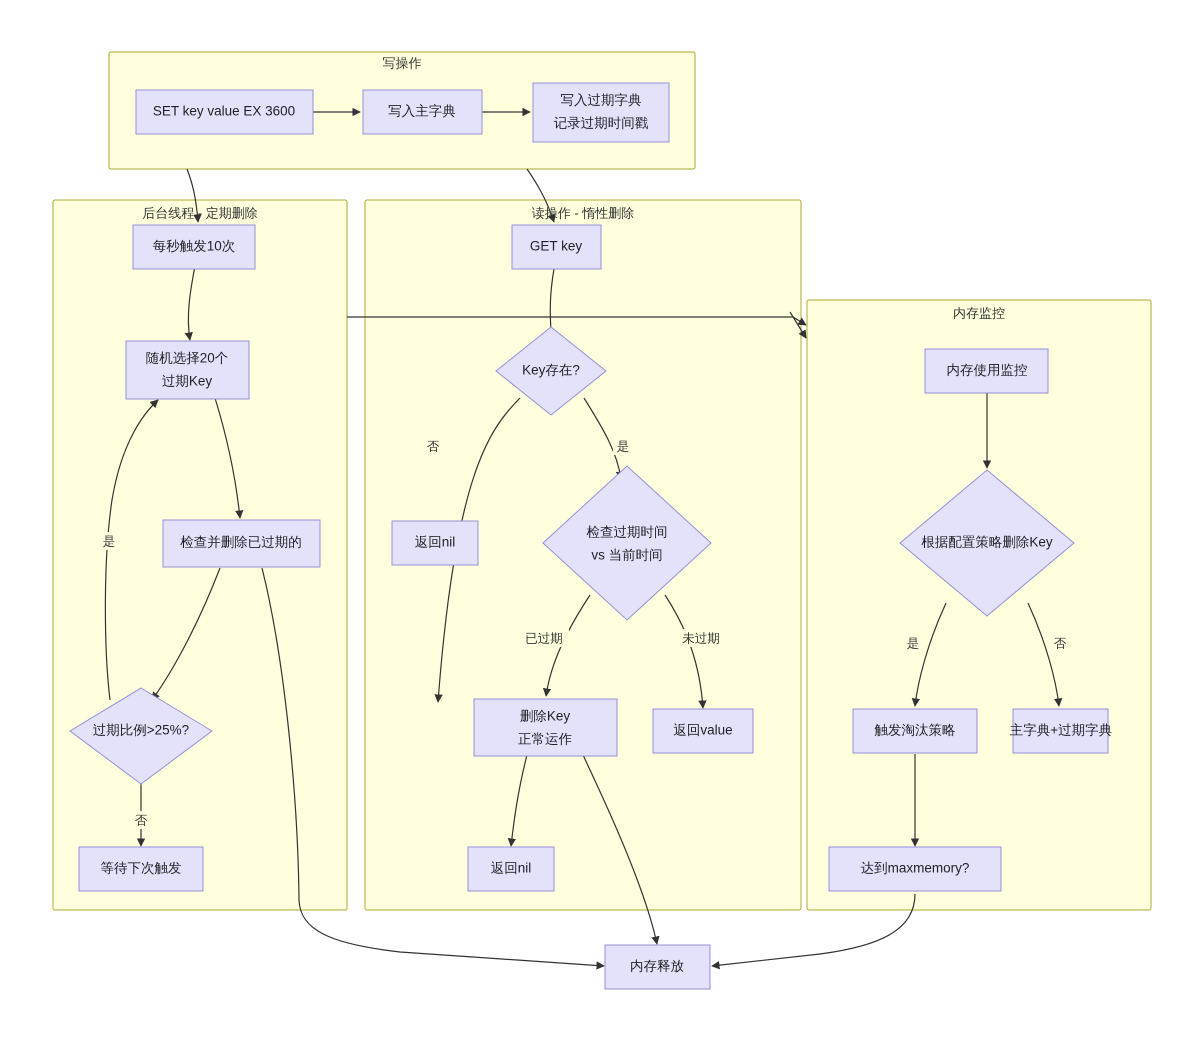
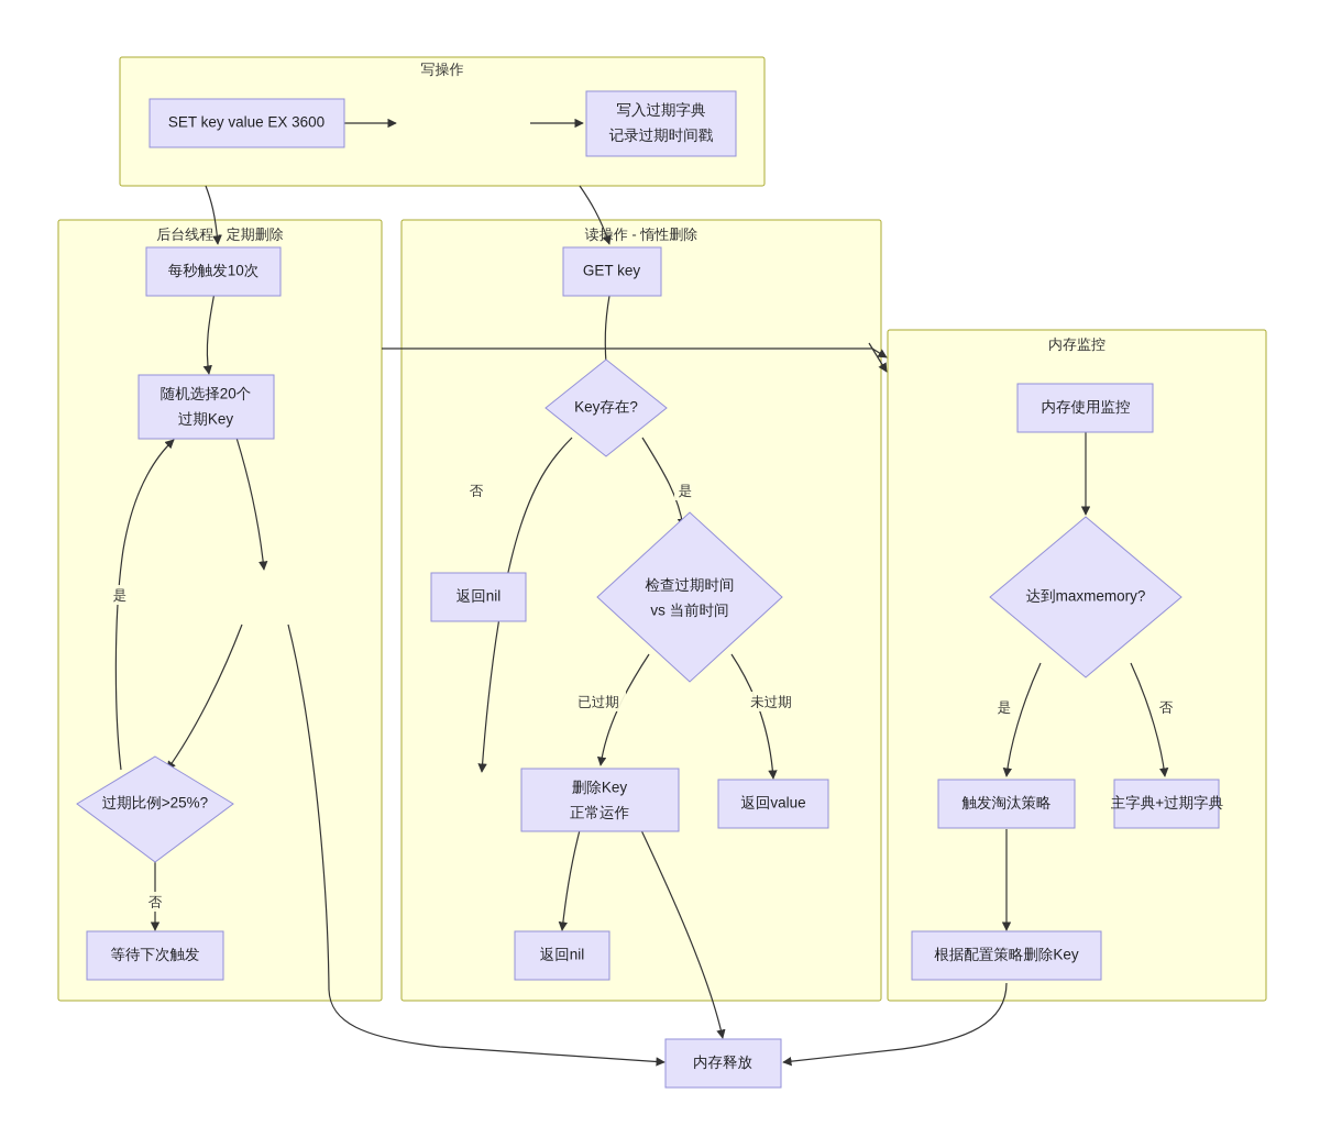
  写操作
  后台线程 - 定期删除
  读作 - 惰性删除
  内存监控
  SET key value EX 3600
- 写入主字典
  写入过期字典
  记录过期时间戳
  每秒触发10次
  随机选择20个
  过期Key
- 检查并删除已过期的
  过期比例>25%?
  等待下次触发
  GET key
  Key存在?
  返回nil
  检查过期时间
  vs 当前时间
  删除Key
  正常运作
  返回value
  返回nil
  内存使用监控
- 根据配置策略删除Key
+ 达到maxmemory?
  触发淘汰策略
  主字典+过期字典
- 达到maxmemory?
+ 根据配置策略删除Key
  内存释放
  是
  否
  否
  是
  已过期
  未过期
  是
  否
